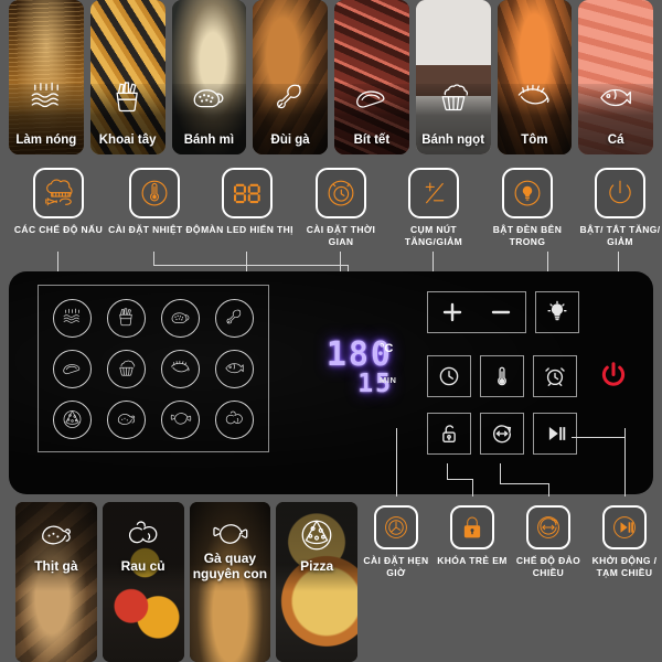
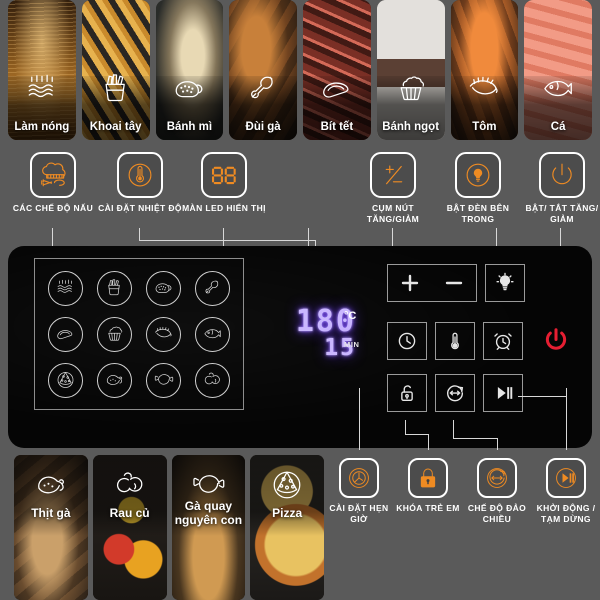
  Làm nóng
  Khoai tây
  Bánh mì
  Đùi gà
  Bít tết
  Bánh ngọt
  Tôm
  Cá
  CÁC CHẾ ĐỘ NẤU
  CÀI ĐẶT NHIỆT ĐỘ
  MÀN LED HIỂN THỊ
- CÀI ĐẶT THỜI GIAN
  CỤM NÚT TĂNG/GIẢM
  BẬT ĐÈN BÊN TRONG
  BẬT/ TẮT TĂNG/ GIẢM
  Thịt gà
  Rau củ
  Gà quay nguyên con
  Pizza
  CÀI ĐẶT HẸN GIỜ
  KHÓA TRẺ EM
  CHẾ ĐỘ ĐẢO CHIỀU
- KHỞI ĐỘNG / TẠM CHIỀU
+ KHỞI ĐỘNG / TẠM DỪNG
